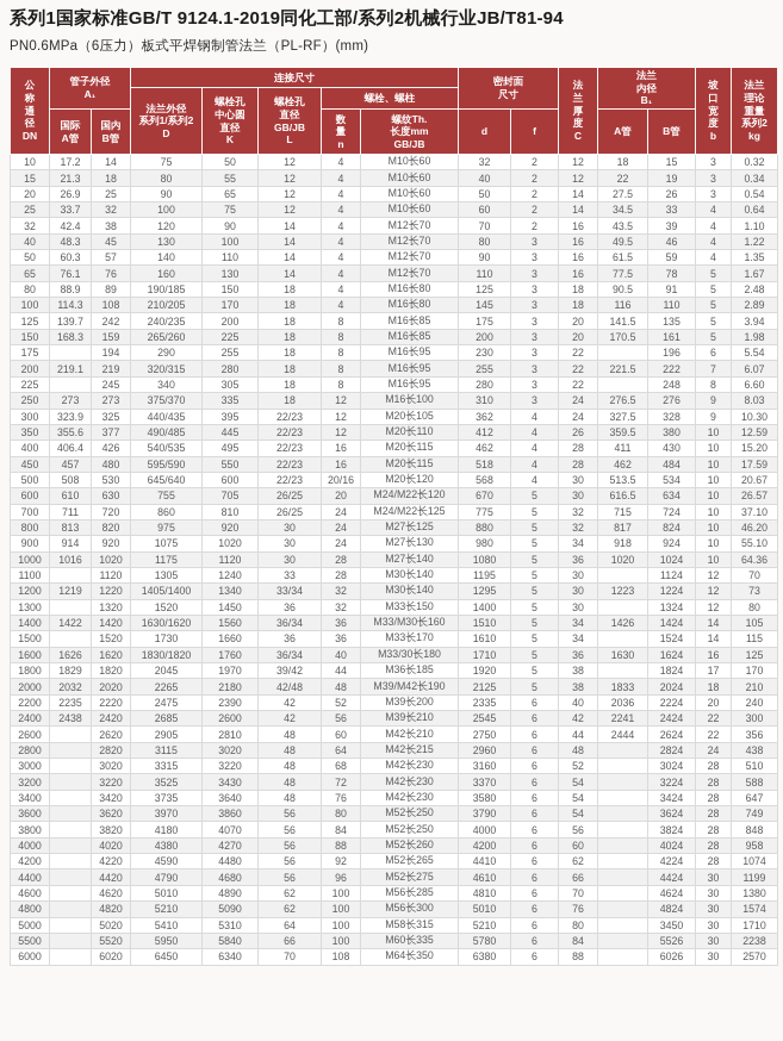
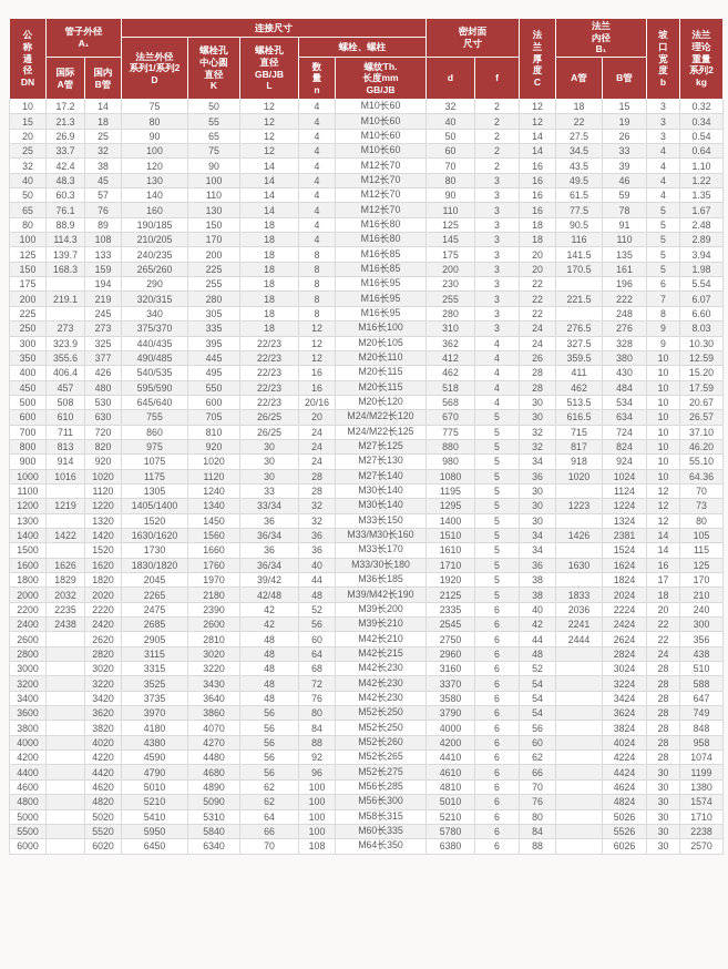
- 系列1国家标准GB/T 9124.1-2019同化工部/系列2机械行业JB/T81-94
- PN0.6MPa（6压力）板式平焊钢制管法兰（PL-RF）(mm)
  公 称 通 径 DN	管子外径 A₁	连接尺寸	密封面 尺寸	法 兰 厚 度 C	法兰 内径 B₁	坡 口 宽 度 b	法兰 理论 重量 系列2 kg
  法兰外径 系列1/系列2 D	螺栓孔 中心圆 直径 K	螺栓孔 直径 GB/JB L	螺栓、螺柱
  国际 A管	国内 B管	数 量 n	螺纹Th. 长度mm GB/JB	d	f	A管	B管
  10	17.2	14	75	50	12	4	M10长60	32	2	12	18	15	3	0.32
  15	21.3	18	80	55	12	4	M10长60	40	2	12	22	19	3	0.34
  20	26.9	25	90	65	12	4	M10长60	50	2	14	27.5	26	3	0.54
  25	33.7	32	100	75	12	4	M10长60	60	2	14	34.5	33	4	0.64
  32	42.4	38	120	90	14	4	M12长70	70	2	16	43.5	39	4	1.10
  40	48.3	45	130	100	14	4	M12长70	80	3	16	49.5	46	4	1.22
  50	60.3	57	140	110	14	4	M12长70	90	3	16	61.5	59	4	1.35
  65	76.1	76	160	130	14	4	M12长70	110	3	16	77.5	78	5	1.67
  80	88.9	89	190/185	150	18	4	M16长80	125	3	18	90.5	91	5	2.48
  100	114.3	108	210/205	170	18	4	M16长80	145	3	18	116	110	5	2.89
- 125	139.7	242	240/235	200	18	8	M16长85	175	3	20	141.5	135	5	3.94
+ 125	139.7	133	240/235	200	18	8	M16长85	175	3	20	141.5	135	5	3.94
  150	168.3	159	265/260	225	18	8	M16长85	200	3	20	170.5	161	5	1.98
  175		194	290	255	18	8	M16长95	230	3	22		196	6	5.54
  200	219.1	219	320/315	280	18	8	M16长95	255	3	22	221.5	222	7	6.07
  225		245	340	305	18	8	M16长95	280	3	22		248	8	6.60
  250	273	273	375/370	335	18	12	M16长100	310	3	24	276.5	276	9	8.03
  300	323.9	325	440/435	395	22/23	12	M20长105	362	4	24	327.5	328	9	10.30
  350	355.6	377	490/485	445	22/23	12	M20长110	412	4	26	359.5	380	10	12.59
  400	406.4	426	540/535	495	22/23	16	M20长115	462	4	28	411	430	10	15.20
  450	457	480	595/590	550	22/23	16	M20长115	518	4	28	462	484	10	17.59
  500	508	530	645/640	600	22/23	20/16	M20长120	568	4	30	513.5	534	10	20.67
  600	610	630	755	705	26/25	20	M24/M22长120	670	5	30	616.5	634	10	26.57
  700	711	720	860	810	26/25	24	M24/M22长125	775	5	32	715	724	10	37.10
  800	813	820	975	920	30	24	M27长125	880	5	32	817	824	10	46.20
  900	914	920	1075	1020	30	24	M27长130	980	5	34	918	924	10	55.10
  1000	1016	1020	1175	1120	30	28	M27长140	1080	5	36	1020	1024	10	64.36
  1100		1120	1305	1240	33	28	M30长140	1195	5	30		1124	12	70
  1200	1219	1220	1405/1400	1340	33/34	32	M30长140	1295	5	30	1223	1224	12	73
  1300		1320	1520	1450	36	32	M33长150	1400	5	30		1324	12	80
- 1400	1422	1420	1630/1620	1560	36/34	36	M33/M30长160	1510	5	34	1426	1424	14	105
+ 1400	1422	1420	1630/1620	1560	36/34	36	M33/M30长160	1510	5	34	1426	2381	14	105
  1500		1520	1730	1660	36	36	M33长170	1610	5	34		1524	14	115
  1600	1626	1620	1830/1820	1760	36/34	40	M33/30长180	1710	5	36	1630	1624	16	125
  1800	1829	1820	2045	1970	39/42	44	M36长185	1920	5	38		1824	17	170
  2000	2032	2020	2265	2180	42/48	48	M39/M42长190	2125	5	38	1833	2024	18	210
  2200	2235	2220	2475	2390	42	52	M39长200	2335	6	40	2036	2224	20	240
  2400	2438	2420	2685	2600	42	56	M39长210	2545	6	42	2241	2424	22	300
  2600		2620	2905	2810	48	60	M42长210	2750	6	44	2444	2624	22	356
  2800		2820	3115	3020	48	64	M42长215	2960	6	48		2824	24	438
  3000		3020	3315	3220	48	68	M42长230	3160	6	52		3024	28	510
  3200		3220	3525	3430	48	72	M42长230	3370	6	54		3224	28	588
  3400		3420	3735	3640	48	76	M42长230	3580	6	54		3424	28	647
  3600		3620	3970	3860	56	80	M52长250	3790	6	54		3624	28	749
  3800		3820	4180	4070	56	84	M52长250	4000	6	56		3824	28	848
  4000		4020	4380	4270	56	88	M52长260	4200	6	60		4024	28	958
  4200		4220	4590	4480	56	92	M52长265	4410	6	62		4224	28	1074
  4400		4420	4790	4680	56	96	M52长275	4610	6	66		4424	30	1199
  4600		4620	5010	4890	62	100	M56长285	4810	6	70		4624	30	1380
  4800		4820	5210	5090	62	100	M56长300	5010	6	76		4824	30	1574
- 5000		5020	5410	5310	64	100	M58长315	5210	6	80		3450	30	1710
+ 5000		5020	5410	5310	64	100	M58长315	5210	6	80		5026	30	1710
  5500		5520	5950	5840	66	100	M60长335	5780	6	84		5526	30	2238
  6000		6020	6450	6340	70	108	M64长350	6380	6	88		6026	30	2570
